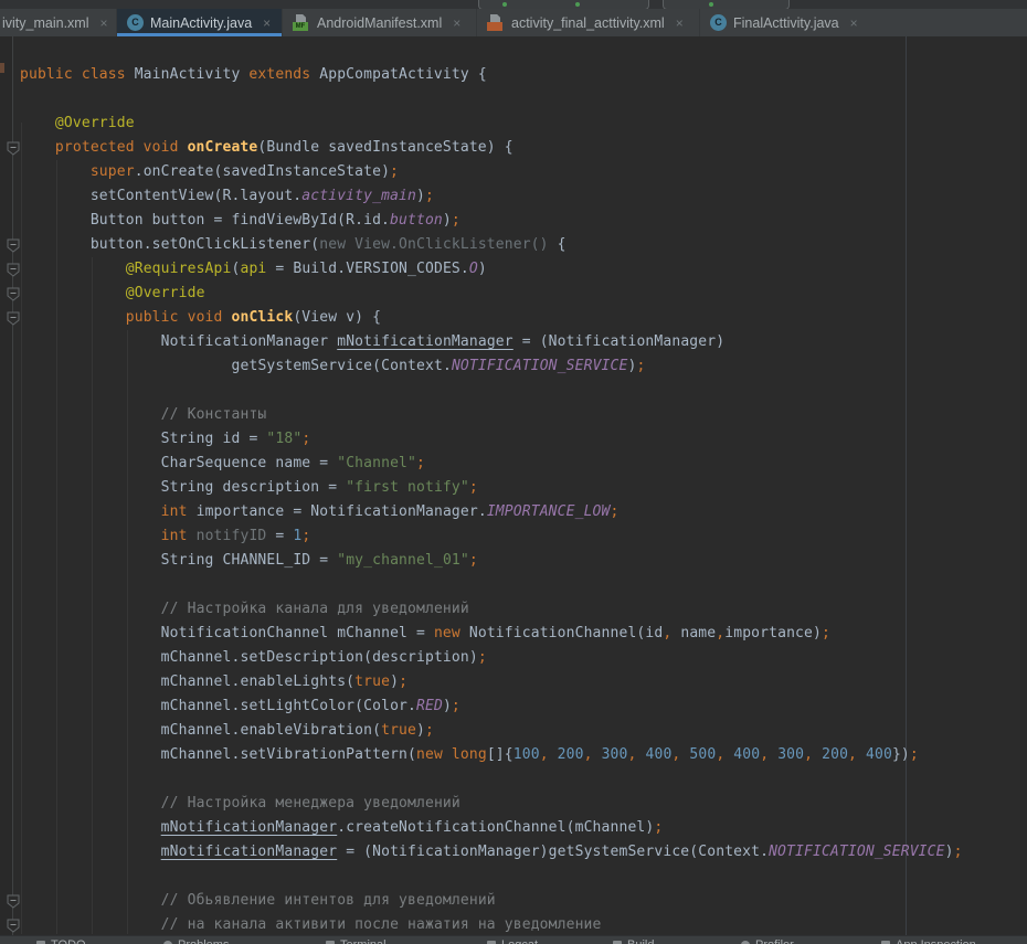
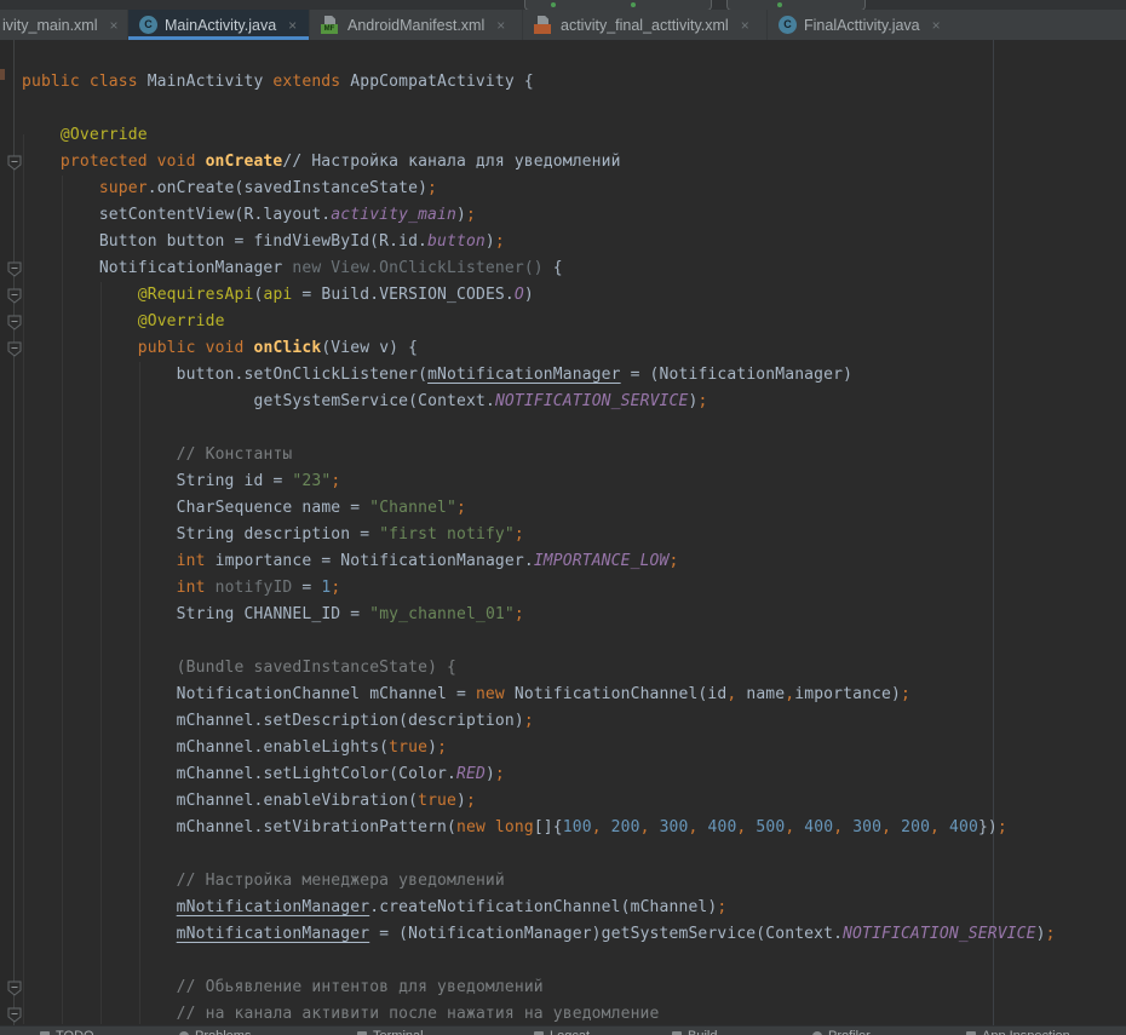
  ivity_main.xml
  ×
  C
  MainActivity.java
  ×
  AndroidManifest.xml
  ×
  activity_final_acttivity.xml
  ×
  C
  FinalActtivity.java
  ×
  public class MainActivity extends AppCompatActivity {
  @Override
- protected void onCreate(Bundle savedInstanceState) {
+ protected void onCreate// Настройка канала для уведомлений
  super.onCreate(savedInstanceState);
  setContentView(R.layout.activity_main);
  Button button = findViewById(R.id.button);
- button.setOnClickListener(new View.OnClickListener() {
+ NotificationManager new View.OnClickListener() {
  @RequiresApi(api = Build.VERSION_CODES.O)
  @Override
  public void onClick(View v) {
- NotificationManager mNotificationManager = (NotificationManager)
+ button.setOnClickListener(mNotificationManager = (NotificationManager)
  getSystemService(Context.NOTIFICATION_SERVICE);
  // Константы
- String id = "18";
+ String id = "23";
  CharSequence name = "Channel";
  String description = "first notify";
  int importance = NotificationManager.IMPORTANCE_LOW;
  int notifyID = 1;
  String CHANNEL_ID = "my_channel_01";
- // Настройка канала для уведомлений
+ (Bundle savedInstanceState) {
  NotificationChannel mChannel = new NotificationChannel(id, name,importance);
  mChannel.setDescription(description);
  mChannel.enableLights(true);
  mChannel.setLightColor(Color.RED);
  mChannel.enableVibration(true);
  mChannel.setVibrationPattern(new long[]{100, 200, 300, 400, 500, 400, 300, 200, 400});
  // Настройка менеджера уведомлений
  mNotificationManager.createNotificationChannel(mChannel);
  mNotificationManager = (NotificationManager)getSystemService(Context.NOTIFICATION_SERVICE);
  // Обьявление интентов для уведомлений
  // на канала активити после нажатия на уведомление
